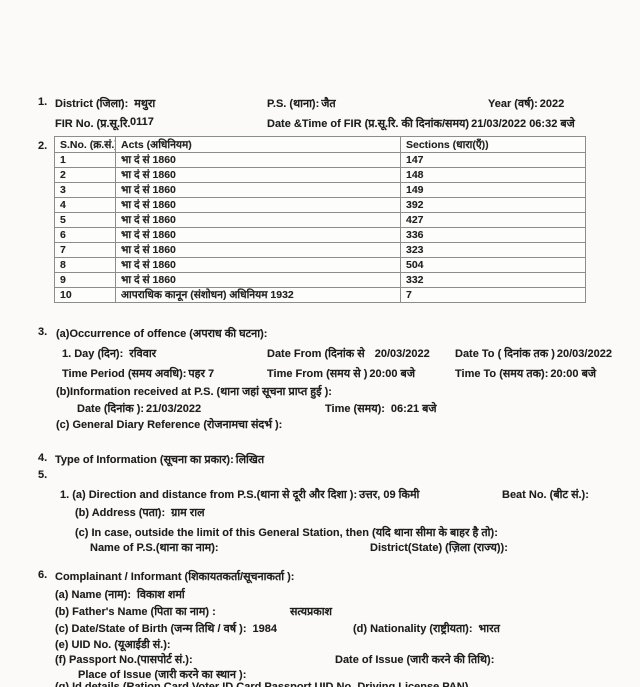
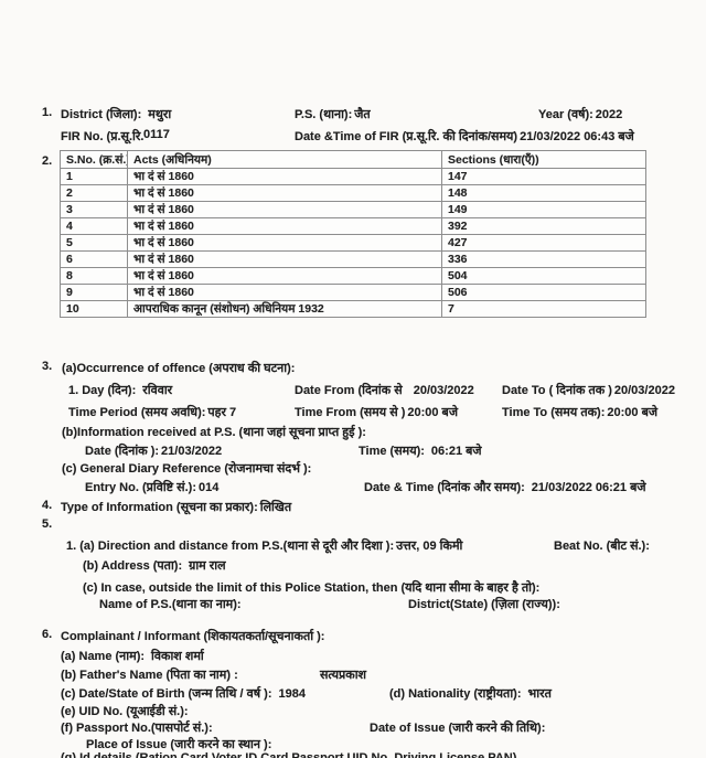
  1.
  District (जिला): मथुरा
  P.S. (थाना): जैत
  Year (वर्ष): 2022
  FIR No. (प्र.सू.रि.
  0117
- Date &Time of FIR (प्र.सू.रि. की दिनांक/समय) 21/03/2022 06:32 बजे
+ Date &Time of FIR (प्र.सू.रि. की दिनांक/समय) 21/03/2022 06:43 बजे
  2.
  S.No. (क्र.सं.	Acts (अधिनियम)	Sections (धारा(एँ))
  1	भा दं सं 1860	147
  2	भा दं सं 1860	148
  3	भा दं सं 1860	149
  4	भा दं सं 1860	392
  5	भा दं सं 1860	427
  6	भा दं सं 1860	336
- 7	भा दं सं 1860	323
  8	भा दं सं 1860	504
- 9	भा दं सं 1860	332
+ 9	भा दं सं 1860	506
  10	आपराधिक कानून (संशोधन) अधिनियम 1932	7
  3.
  (a)Occurrence of offence (अपराध की घटना):
  1. Day (दिन): रविवार
  Date From (दिनांक से 20/03/2022
  Date To ( दिनांक तक ) 20/03/2022
  Time Period (समय अवधि): पहर 7
  Time From (समय से ) 20:00 बजे
  Time To (समय तक): 20:00 बजे
  (b)Information received at P.S. (थाना जहां सूचना प्राप्त हुई ):
  Date (दिनांक ): 21/03/2022
  Time (समय): 06:21 बजे
  (c) General Diary Reference (रोजनामचा संदर्भ ):
+ Entry No. (प्रविष्टि सं.): 014
+ Date & Time (दिनांक और समय): 21/03/2022 06:21 बजे
  4.
  Type of Information (सूचना का प्रकार): लिखित
  5.
  1. (a) Direction and distance from P.S.(थाना से दूरी और दिशा ): उत्तर, 09 किमी
  Beat No. (बीट सं.):
  (b) Address (पता): ग्राम राल
- (c) In case, outside the limit of this General Station, then (यदि थाना सीमा के बाहर है तो):
+ (c) In case, outside the limit of this Police Station, then (यदि थाना सीमा के बाहर है तो):
  Name of P.S.(थाना का नाम):
  District(State) (ज़िला (राज्य)):
  6.
  Complainant / Informant (शिकायतकर्ता/सूचनाकर्ता ):
  (a) Name (नाम): विकाश शर्मा
  (b) Father's Name (पिता का नाम) :
  सत्यप्रकाश
  (c) Date/State of Birth (जन्म तिथि / वर्ष ): 1984
  (d) Nationality (राष्ट्रीयता): भारत
  (e) UID No. (यूआईडी सं.):
  (f) Passport No.(पासपोर्ट सं.):
  Date of Issue (जारी करने की तिथि):
  Place of Issue (जारी करने का स्थान ):
